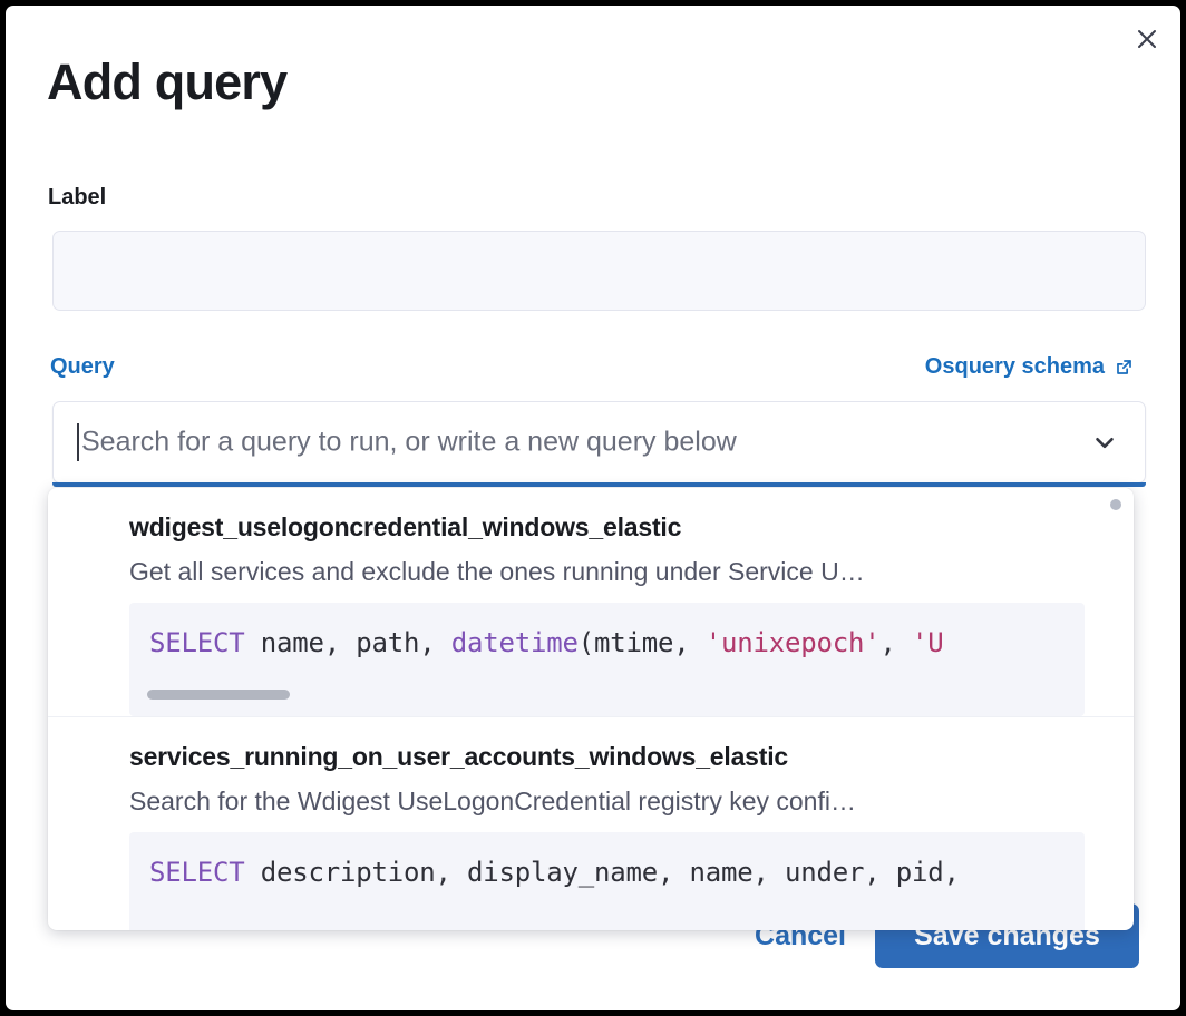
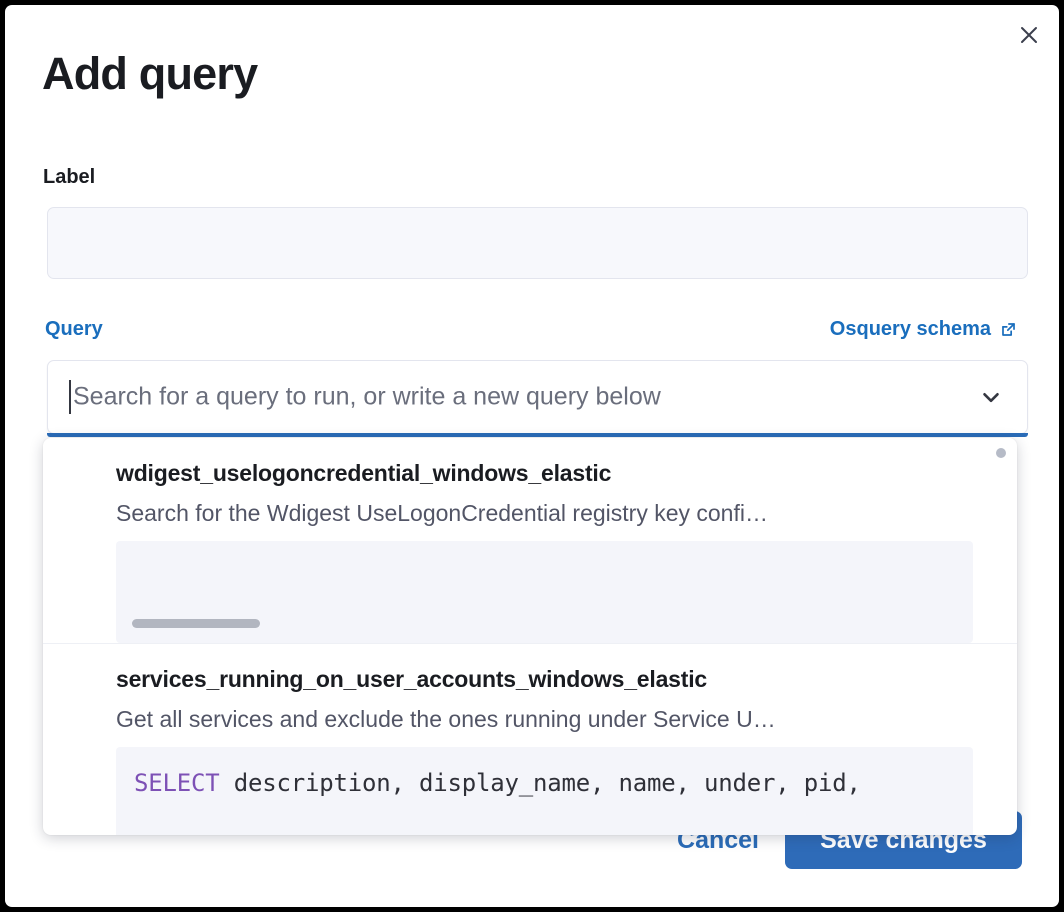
  Add query
  Label
  Query
  Osquery schema
  Search for a query to run, or write a new query below
  Cancel
  Save changes
  wdigest_uselogoncredential_windows_elastic
- Get all services and exclude the ones running under Service U…
+ Search for the Wdigest UseLogonCredential registry key confi…
- SELECT name, path, datetime(mtime, 'unixepoch', 'U
  services_running_on_user_accounts_windows_elastic
- Search for the Wdigest UseLogonCredential registry key confi…
+ Get all services and exclude the ones running under Service U…
  SELECT description, display_name, name, under, pid,
